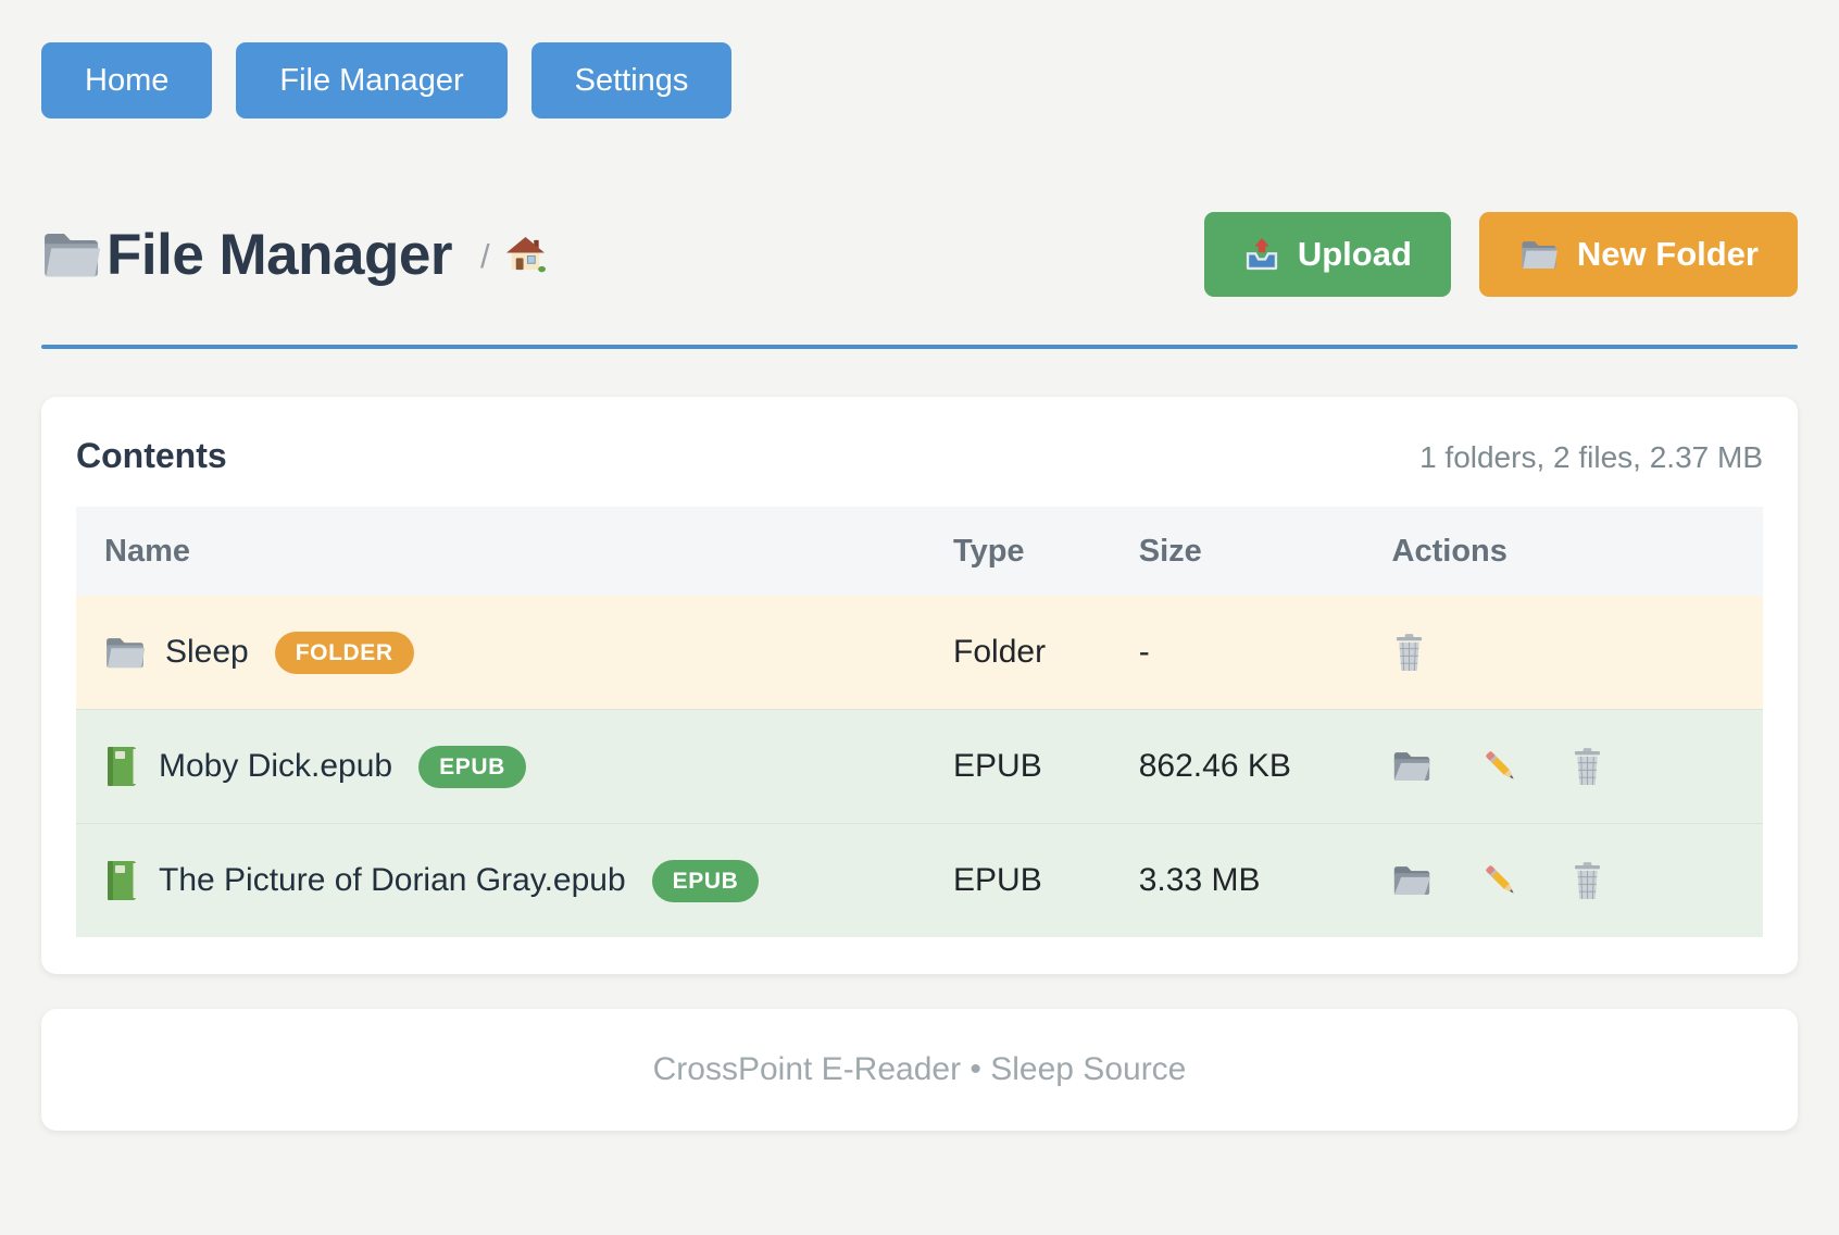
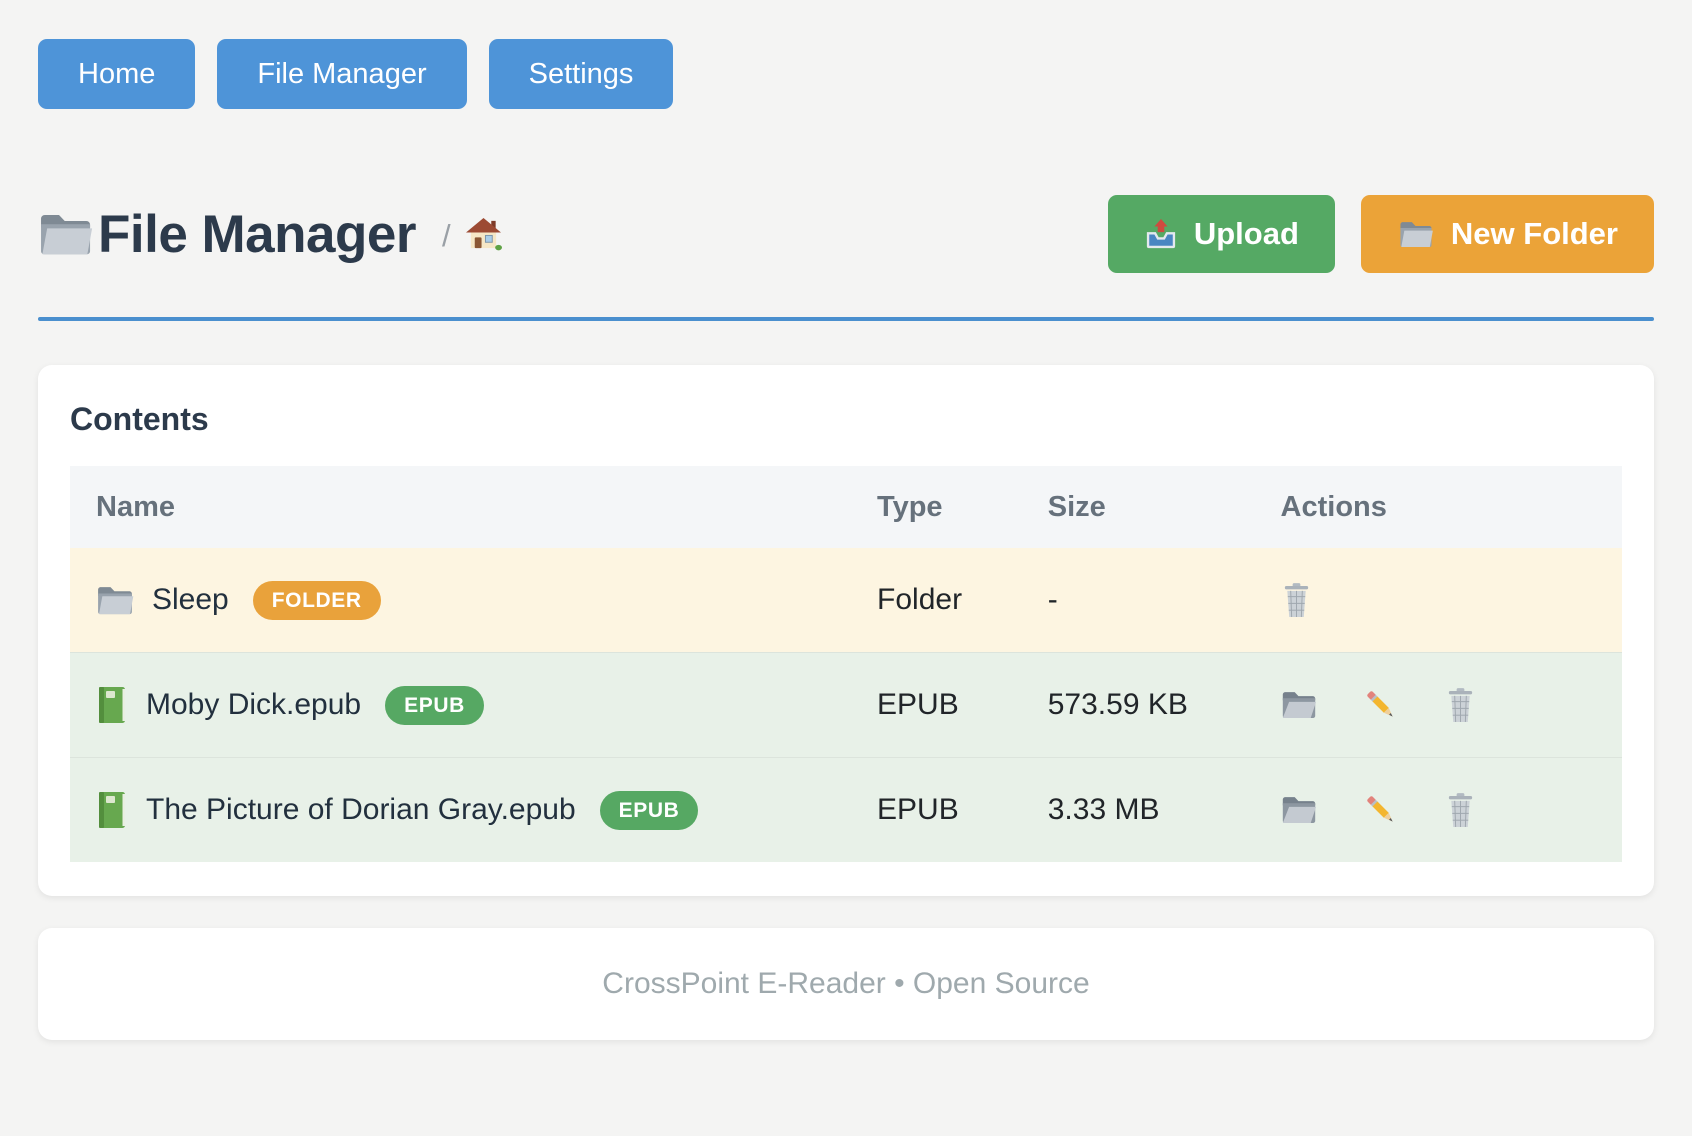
  Home
  File Manager
  Settings
  File Manager
  /
  Upload
  New Folder
  Contents
- 1 folders, 2 files, 2.37 MB
  Name
  Type
  Size
  Actions
  Sleep
  FOLDER
  Folder
  -
  Moby Dick.epub
  EPUB
  EPUB
- 862.46 KB
+ 573.59 KB
  The Picture of Dorian Gray.epub
  EPUB
  EPUB
  3.33 MB
- CrossPoint E-Reader • Sleep Source
+ CrossPoint E-Reader • Open Source
